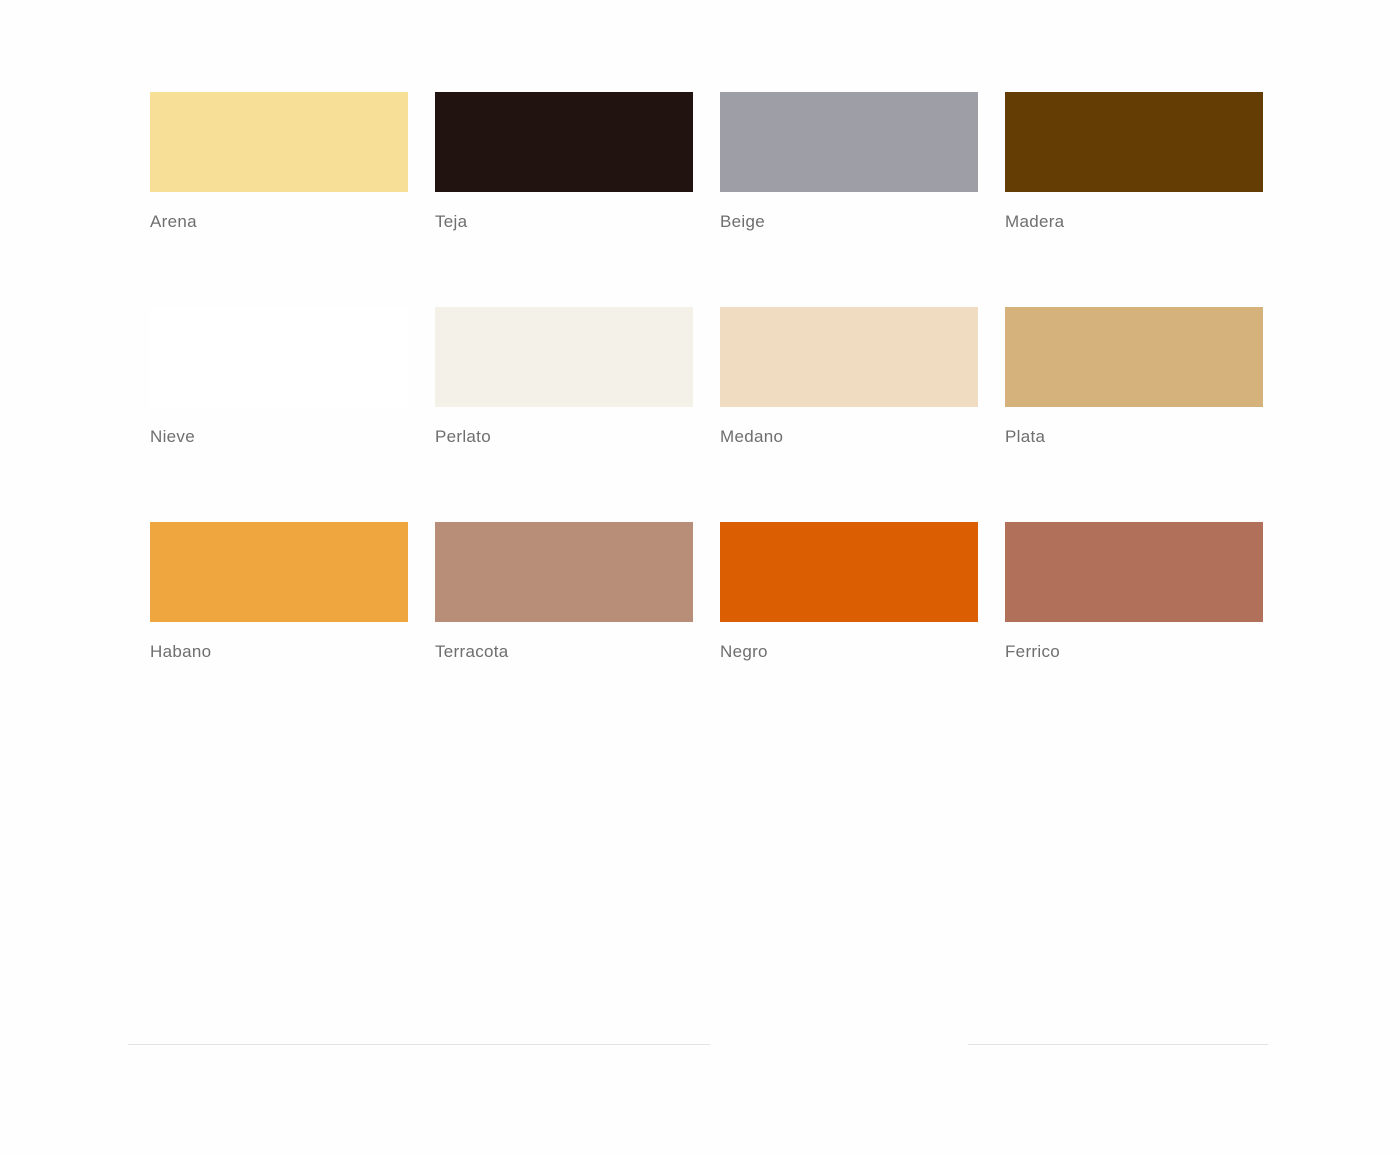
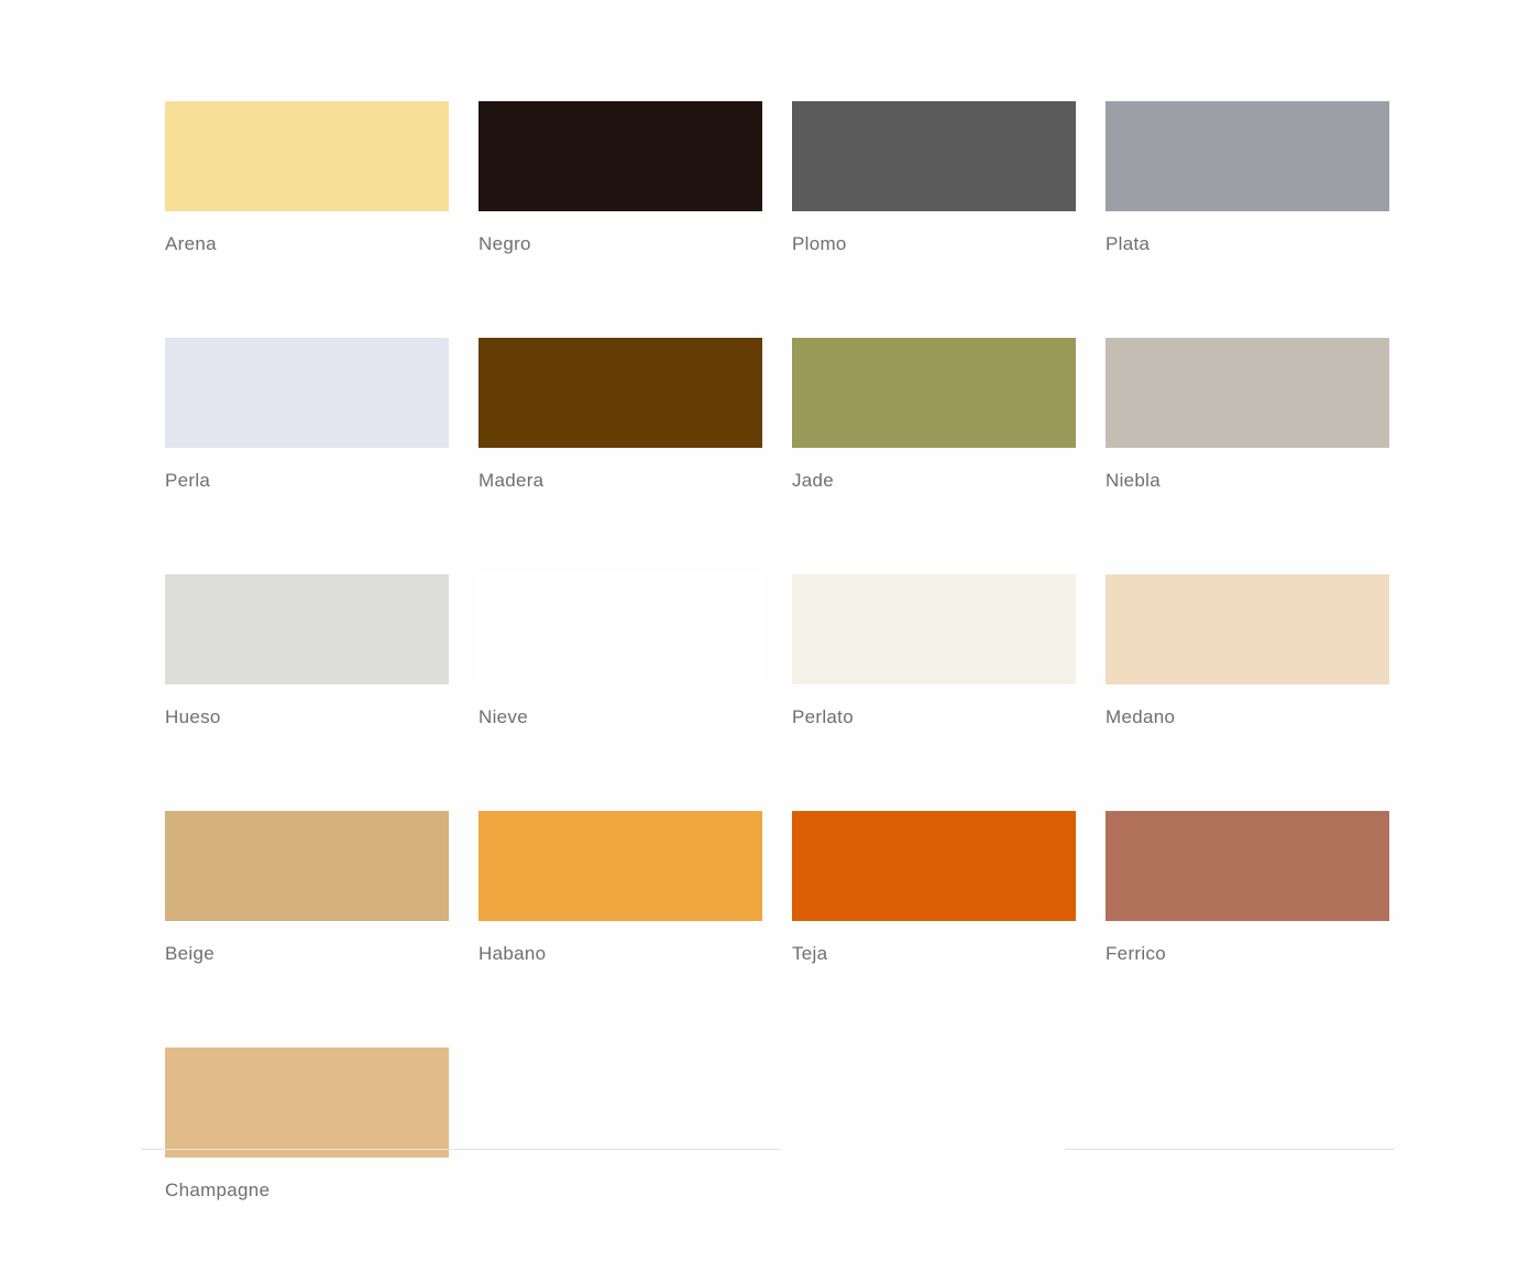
  Arena
- Teja
+ Negro
+ Plomo
- Beige
+ Plata
+ Perla
  Madera
+ Jade
+ Niebla
+ Hueso
  Nieve
  Perlato
  Medano
- Plata
+ Beige
  Habano
- Terracota
- Negro
+ Teja
  Ferrico
+ Champagne
